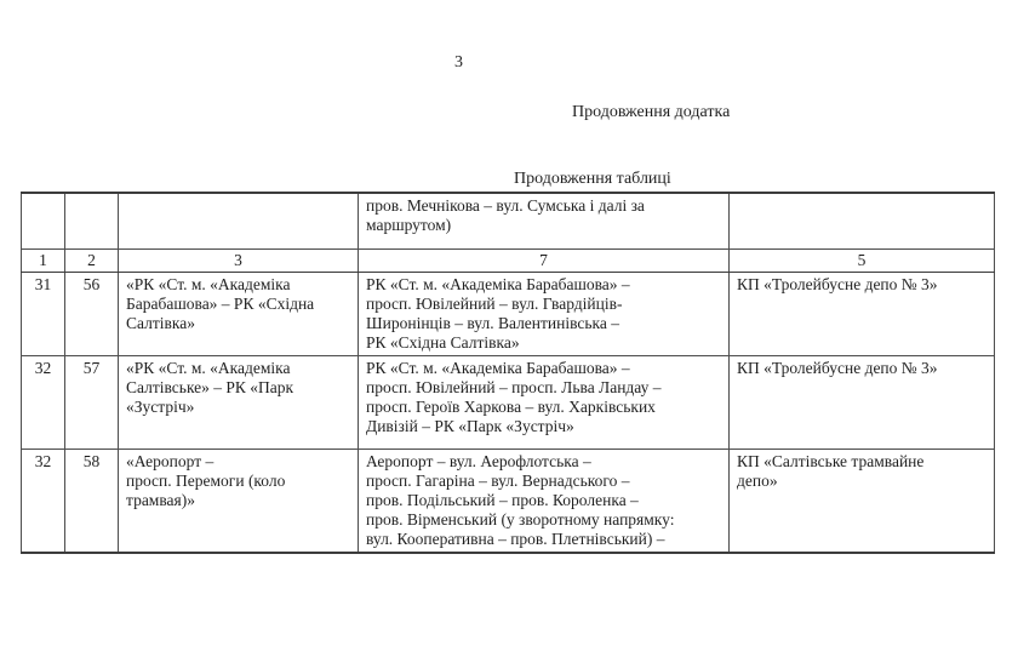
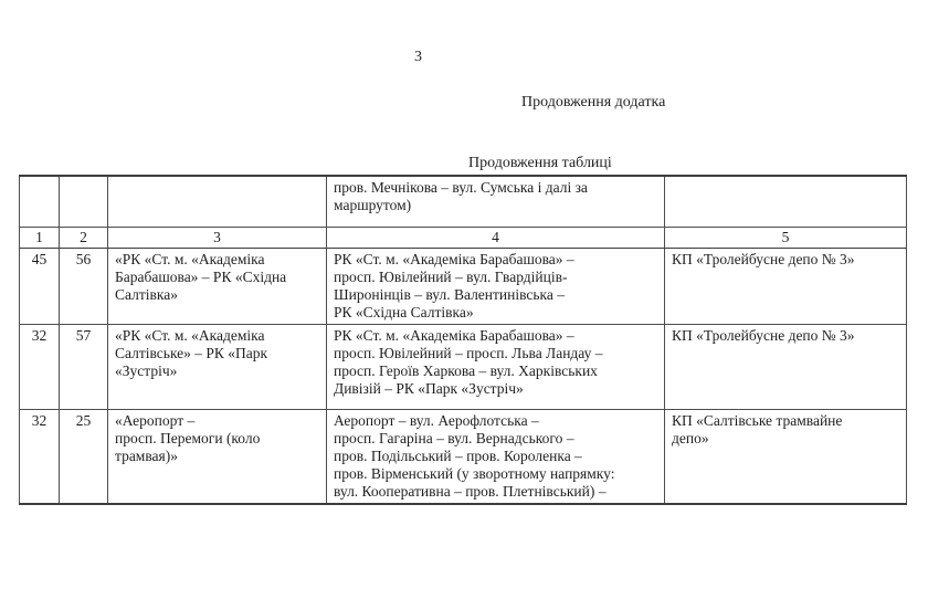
  3
  Продовження додатка
  Продовження таблиці
  			пров. Мечнікова – вул. Сумська і далі за маршрутом)
- 1	2	3	7	5
+ 1	2	3	4	5
- 31	56	«РК «Ст. м. «Академіка Барабашова» – РК «Східна Салтівка»	РК «Ст. м. «Академіка Барабашова» – просп. Ювілейний – вул. Гвардійців- Широнінців – вул. Валентинівська – РК «Східна Салтівка»	КП «Тролейбусне депо № 3»
+ 45	56	«РК «Ст. м. «Академіка Барабашова» – РК «Східна Салтівка»	РК «Ст. м. «Академіка Барабашова» – просп. Ювілейний – вул. Гвардійців- Широнінців – вул. Валентинівська – РК «Східна Салтівка»	КП «Тролейбусне депо № 3»
  32	57	«РК «Ст. м. «Академіка Салтівське» – РК «Парк «Зустріч»	РК «Ст. м. «Академіка Барабашова» – просп. Ювілейний – просп. Льва Ландау – просп. Героїв Харкова – вул. Харківських Дивізій – РК «Парк «Зустріч»	КП «Тролейбусне депо № 3»
- 32	58	«Аеропорт – просп. Перемоги (коло трамвая)»	Аеропорт – вул. Аерофлотська – просп. Гагаріна – вул. Вернадського – пров. Подільський – пров. Короленка – пров. Вірменський (у зворотному напрямку: вул. Кооперативна – пров. Плетнівський) –	КП «Салтівське трамвайне депо»
+ 32	25	«Аеропорт – просп. Перемоги (коло трамвая)»	Аеропорт – вул. Аерофлотська – просп. Гагаріна – вул. Вернадського – пров. Подільський – пров. Короленка – пров. Вірменський (у зворотному напрямку: вул. Кооперативна – пров. Плетнівський) –	КП «Салтівське трамвайне депо»
